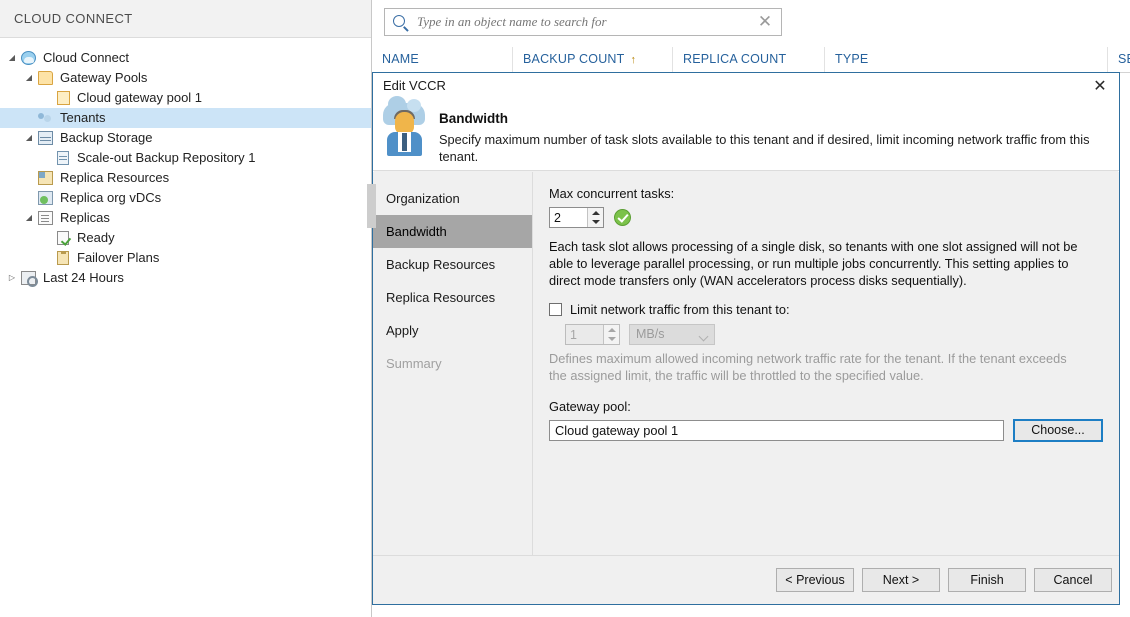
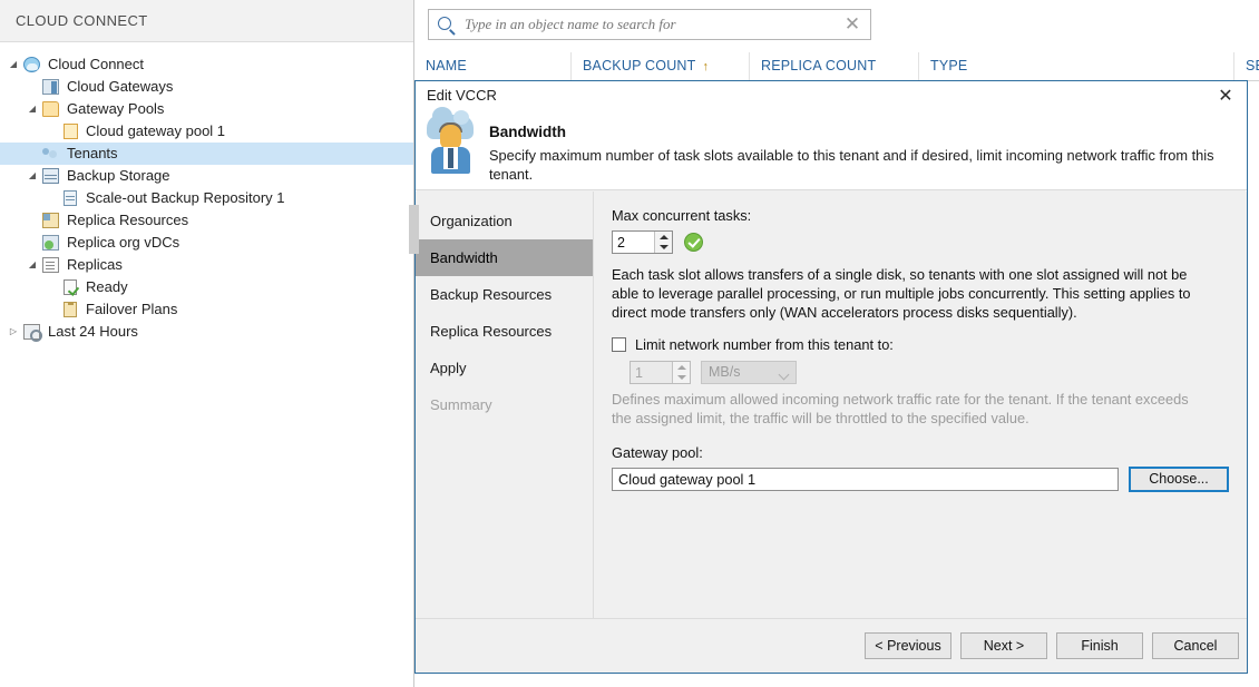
  CLOUD CONNECT
  ◢
  Cloud Connect
+ Cloud Gateways
  ◢
  Gateway Pools
  Cloud gateway pool 1
  Tenants
  ◢
  Backup Storage
  Scale-out Backup Repository 1
  Replica Resources
  Replica org vDCs
  ◢
  Replicas
  Ready
  Failover Plans
  ▷
  Last 24 Hours
  Type in an object name to search for
  ✕
  NAME
  BACKUP COUNT ↑
  REPLICA COUNT
  TYPE
  Edit VCCR
  ✕
  Bandwidth
  Specify maximum number of task slots available to this tenant and if desired, limit incoming network traffic from this tenant.
  Organization
  Bandwidth
  Backup Resources
  Replica Resources
  Apply
  Summary
  Max concurrent tasks:
  2
- Each task slot allows processing of a single disk, so tenants with one slot assigned will not be able to leverage parallel processing, or run multiple jobs concurrently. This setting applies to direct mode transfers only (WAN accelerators process disks sequentially).
+ Each task slot allows transfers of a single disk, so tenants with one slot assigned will not be able to leverage parallel processing, or run multiple jobs concurrently. This setting applies to direct mode transfers only (WAN accelerators process disks sequentially).
- Limit network traffic from this tenant to:
+ Limit network number from this tenant to:
  1
  MB/s
  Defines maximum allowed incoming network traffic rate for the tenant. If the tenant exceeds the assigned limit, the traffic will be throttled to the specified value.
  Gateway pool:
  Cloud gateway pool 1
  Choose...
  < Previous
  Next >
  Finish
  Cancel
